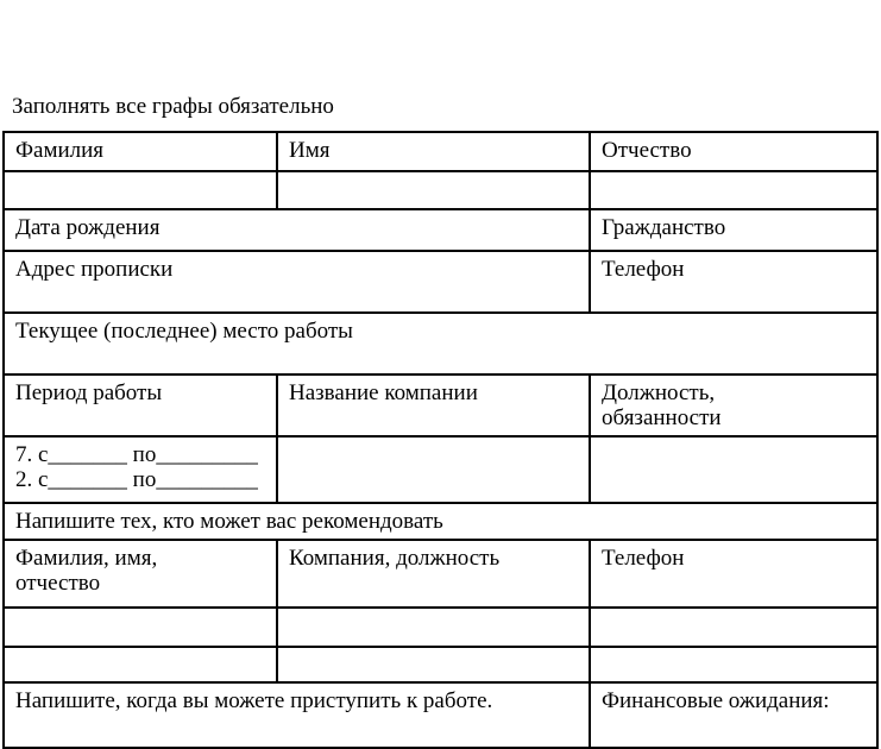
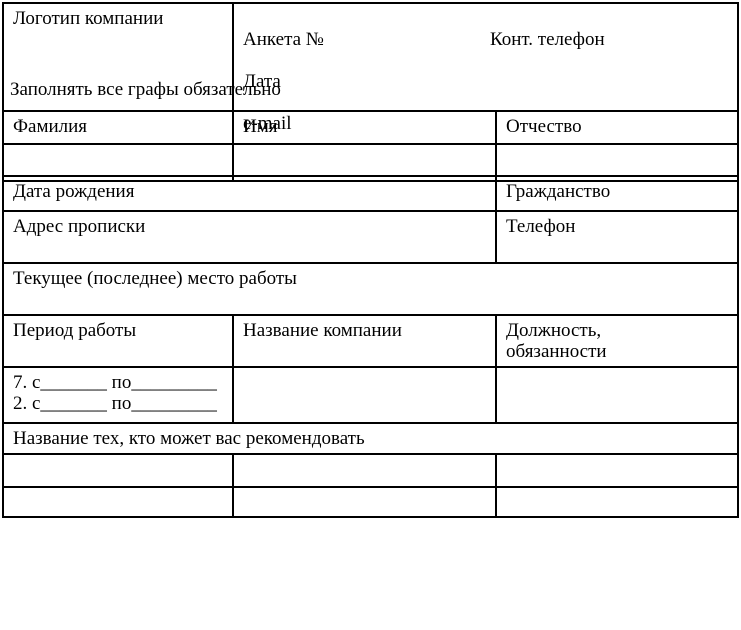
+ Логотип компании	Анкета № Дата e-mail Конт. телефон
  Заполнять все графы обязательно
  Фамилия	Имя	Отчество
  Дата рождения	Гражданство
  Адрес прописки	Телефон
  Текущее (последнее) место работы
  Период работы	Название компании	Должность, обязанности
  7. с_______ по_________ 2. с_______ по_________
- Напишите тех, кто может вас рекомендовать
+ Название тех, кто может вас рекомендовать
- Фамилия, имя, отчество	Компания, должность	Телефон
- Напишите, когда вы можете приступить к работе.	Финансовые ожидания:
